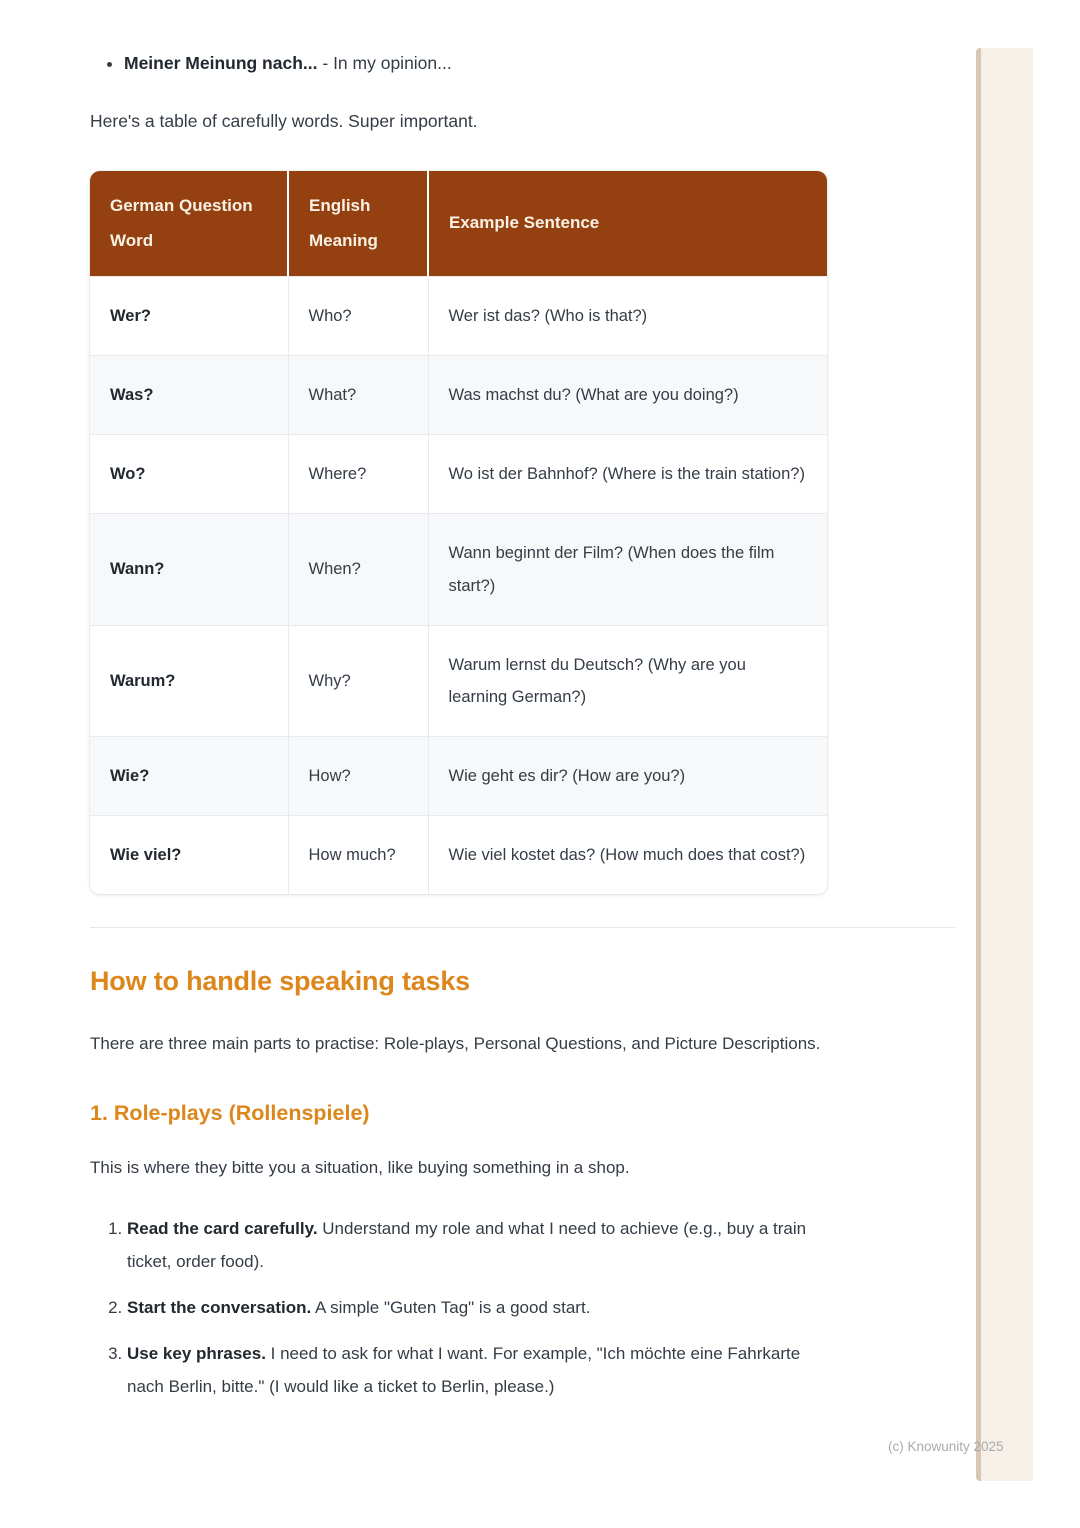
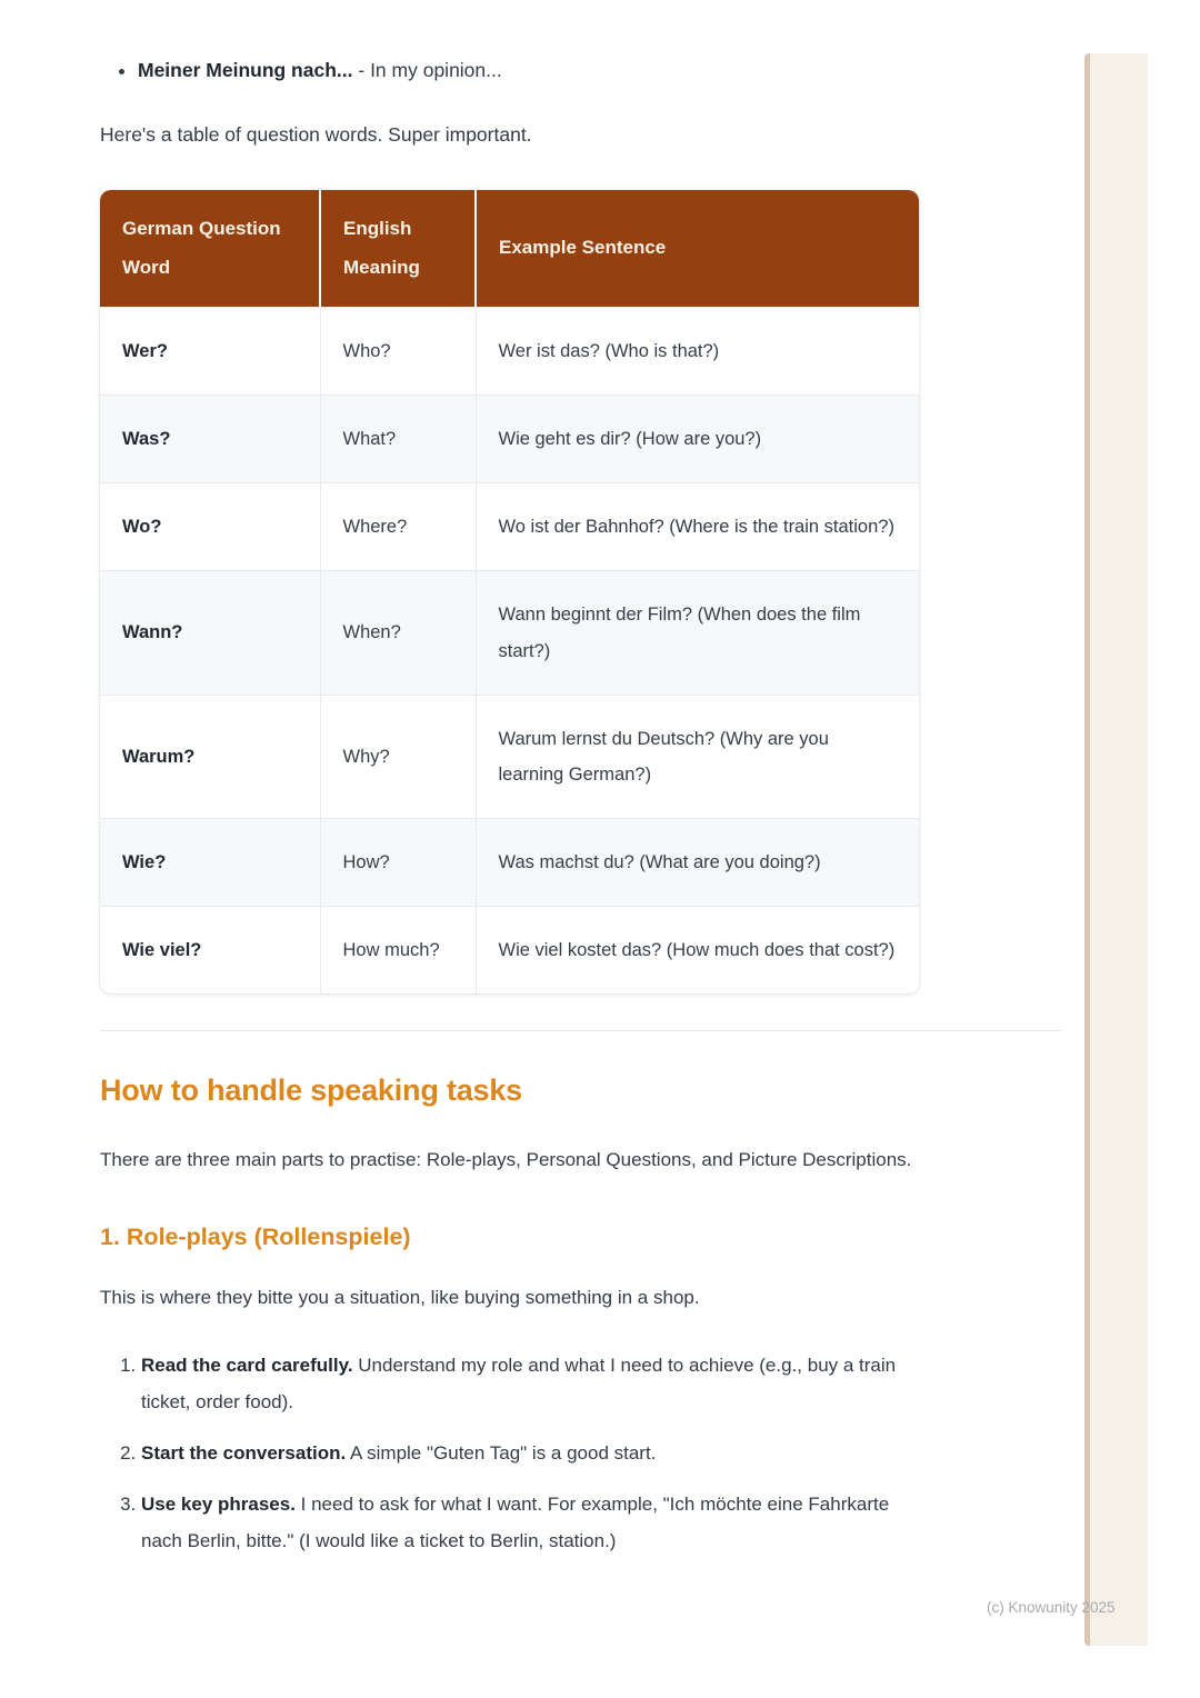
  Meiner Meinung nach... - In my opinion...
- Here's a table of carefully words. Super important.
+ Here's a table of question words. Super important.
  German Question Word	English Meaning	Example Sentence
  Wer?	Who?	Wer ist das? (Who is that?)
- Was?	What?	Was machst du? (What are you doing?)
+ Was?	What?	Wie geht es dir? (How are you?)
  Wo?	Where?	Wo ist der Bahnhof? (Where is the train station?)
  Wann?	When?	Wann beginnt der Film? (When does the film start?)
  Warum?	Why?	Warum lernst du Deutsch? (Why are you learning German?)
- Wie?	How?	Wie geht es dir? (How are you?)
+ Wie?	How?	Was machst du? (What are you doing?)
  Wie viel?	How much?	Wie viel kostet das? (How much does that cost?)
  How to handle speaking tasks
  There are three main parts to practise: Role-plays, Personal Questions, and Picture Descriptions.
  1. Role-plays (Rollenspiele)
  This is where they bitte you a situation, like buying something in a shop.
  Read the card carefully. Understand my role and what I need to achieve (e.g., buy a train ticket, order food).
  Start the conversation. A simple "Guten Tag" is a good start.
- Use key phrases. I need to ask for what I want. For example, "Ich möchte eine Fahrkarte nach Berlin, bitte." (I would like a ticket to Berlin, please.)
+ Use key phrases. I need to ask for what I want. For example, "Ich möchte eine Fahrkarte nach Berlin, bitte." (I would like a ticket to Berlin, station.)
  (c) Knowunity 2025
